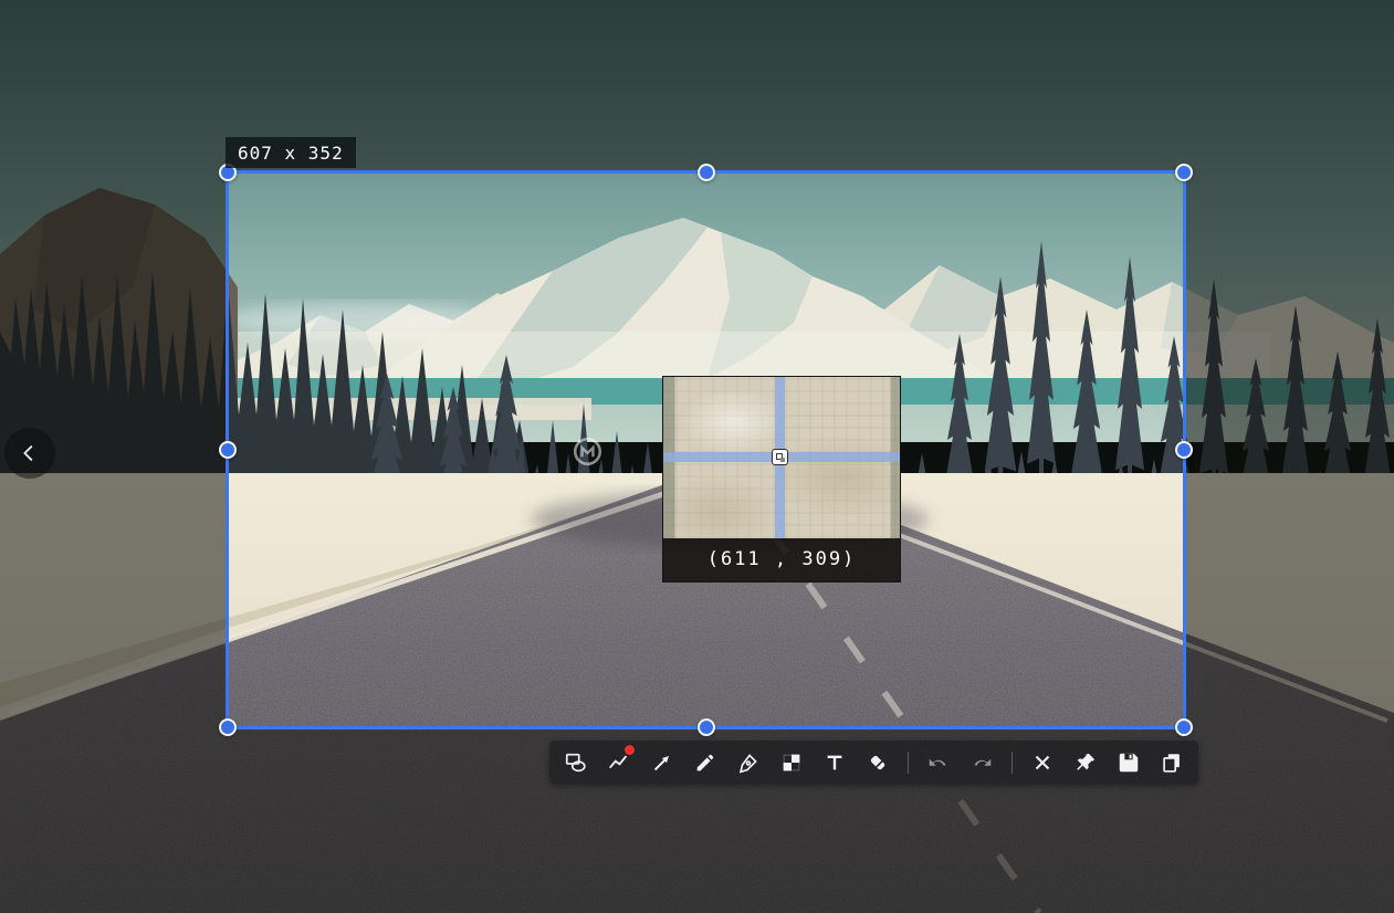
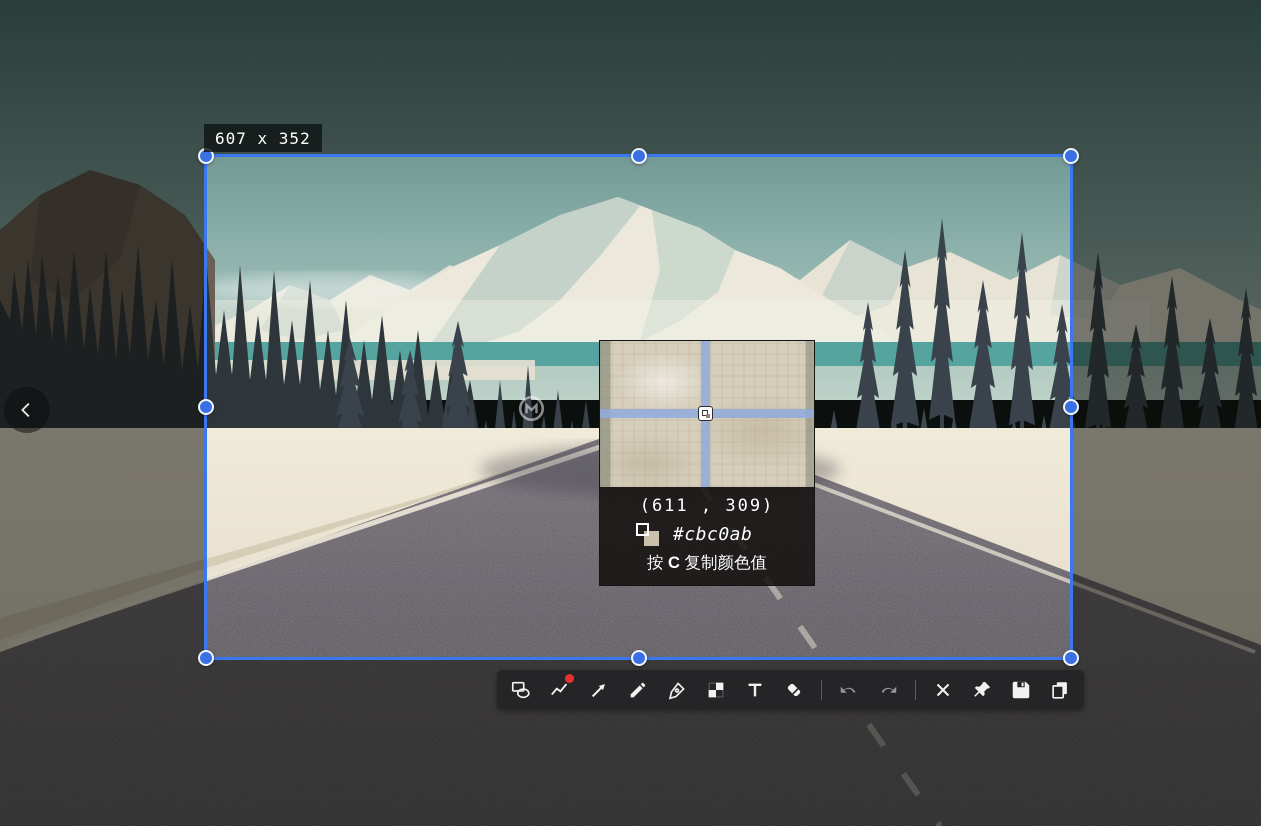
  607 x 352
  (611 , 309)
+ #cbc0ab
+ 按 C 复制颜色值
